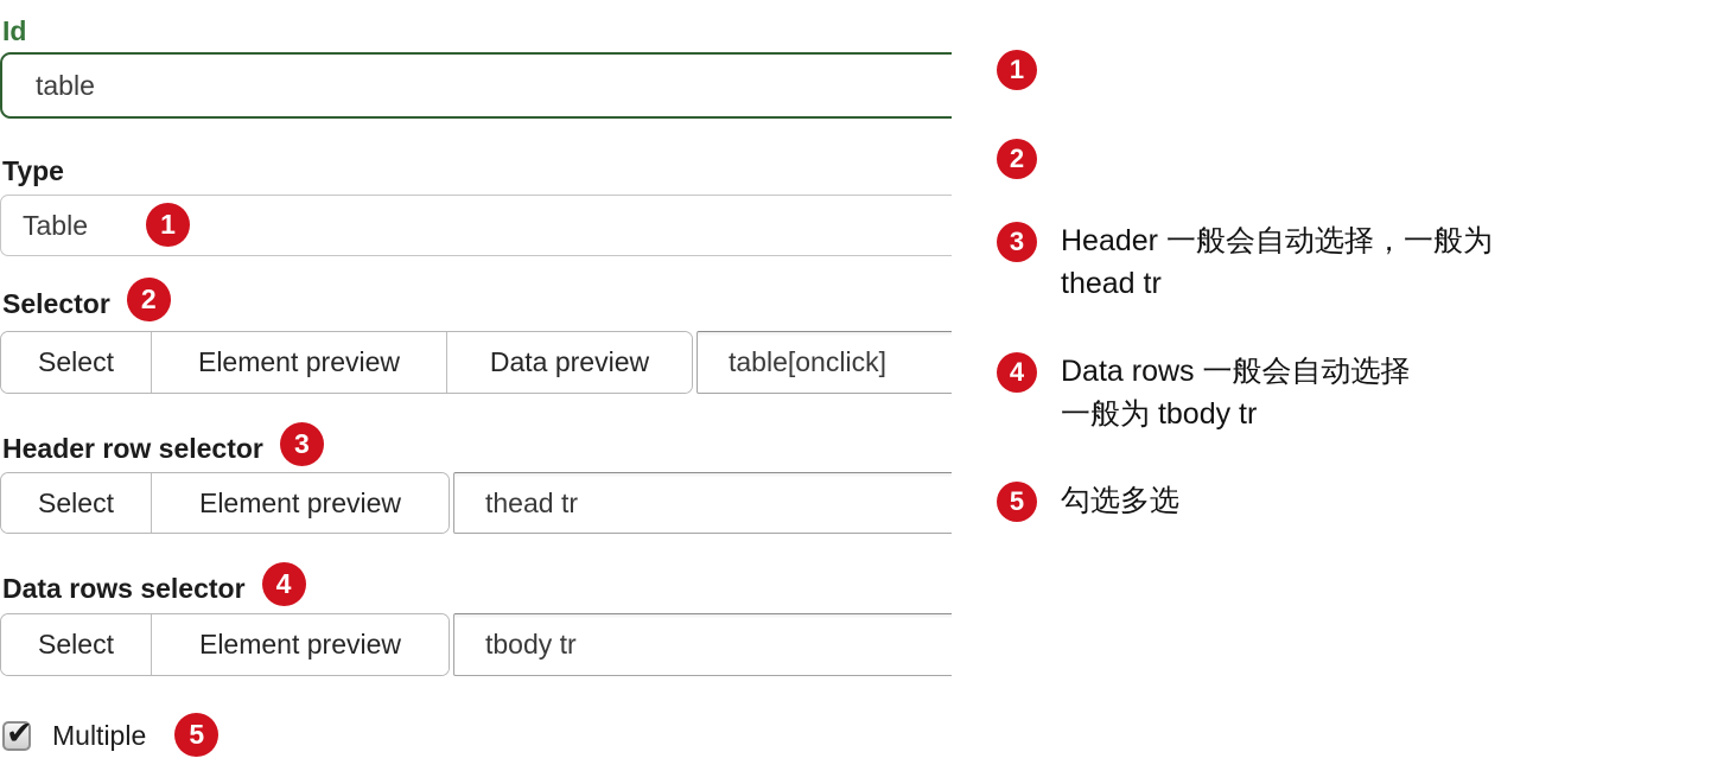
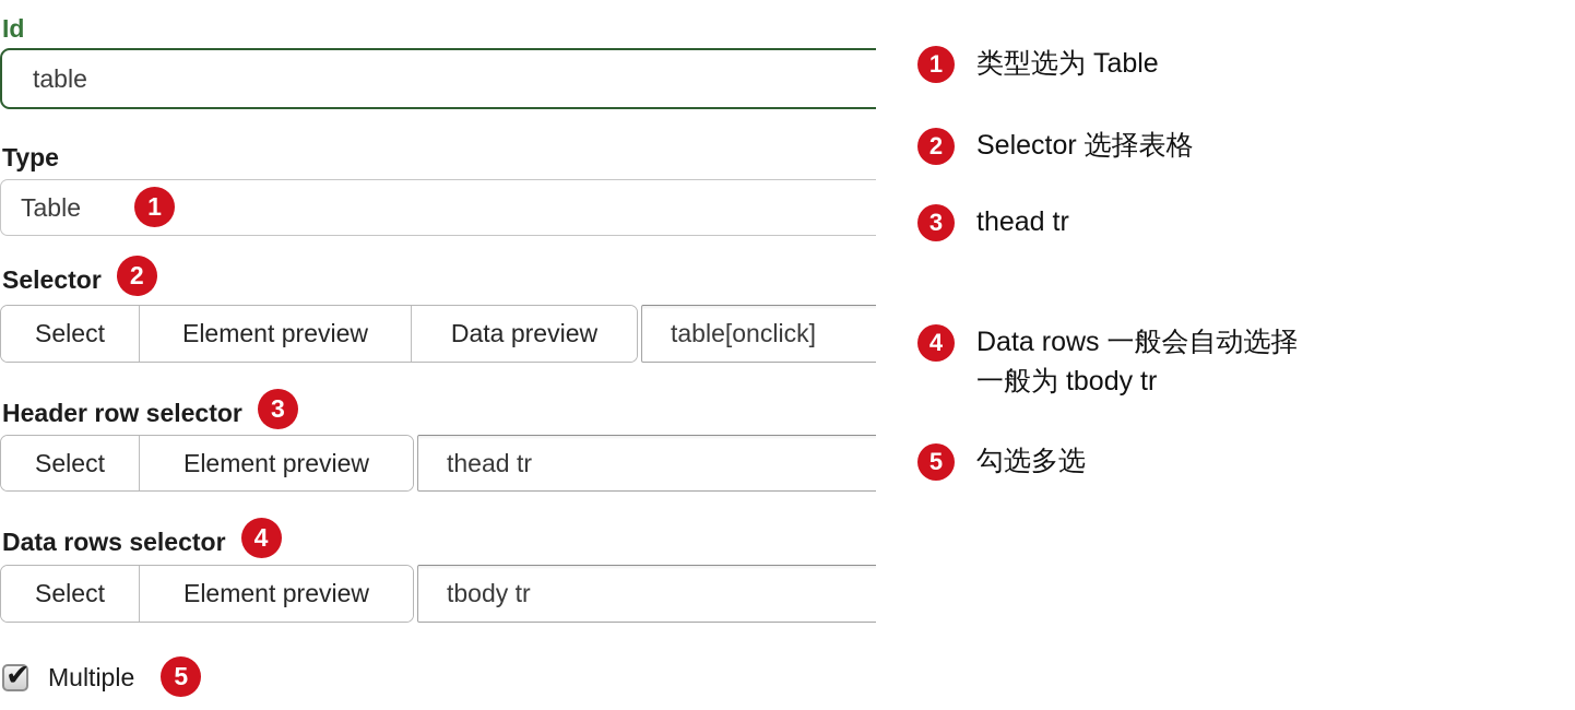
  Id
  table
  Type
  Table
  1
  Selector
  2
  Select
  Element preview
  Data preview
  table[onclick]
  Header row selector
  3
  Select
  Element preview
  thead tr
  Data rows selector
  4
  Select
  Element preview
  tbody tr
  Multiple
  5
  1
+ 类型选为 Table
  2
+ Selector 选择表格
  3
- Header 一般会自动选择，一般为
  thead tr
  4
  Data rows 一般会自动选择
  一般为 tbody tr
  5
  勾选多选
